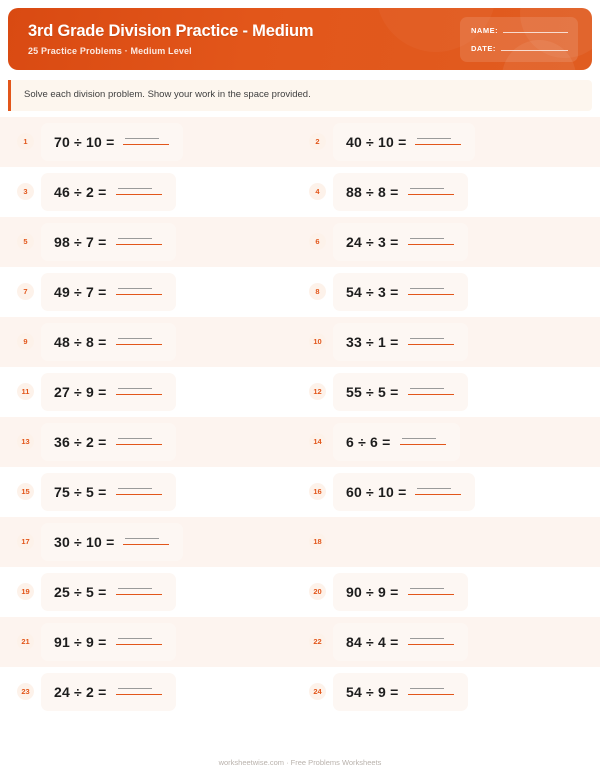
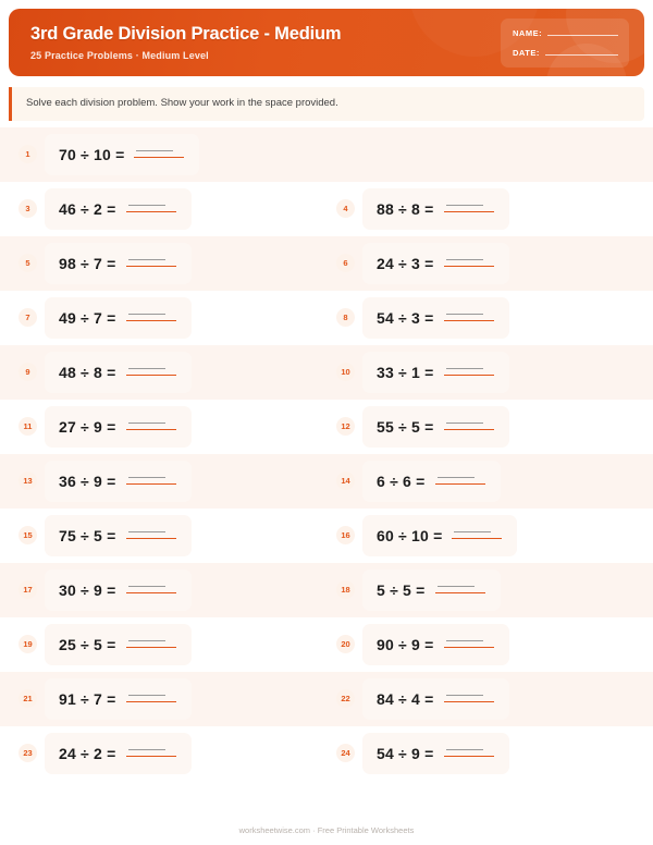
  3rd Grade Division Practice - Medium
  25 Practice Problems · Medium Level
  NAME:
  DATE:
  Solve each division problem. Show your work in the space provided.
  1
  70 ÷ 10 =
- 2
- 40 ÷ 10 =
  3
  46 ÷ 2 =
  4
  88 ÷ 8 =
  5
  98 ÷ 7 =
  6
  24 ÷ 3 =
  7
  49 ÷ 7 =
  8
  54 ÷ 3 =
  9
  48 ÷ 8 =
  10
  33 ÷ 1 =
  11
  27 ÷ 9 =
  12
  55 ÷ 5 =
  13
- 36 ÷ 2 =
+ 36 ÷ 9 =
  14
  6 ÷ 6 =
  15
  75 ÷ 5 =
  16
  60 ÷ 10 =
  17
- 30 ÷ 10 =
+ 30 ÷ 9 =
  18
+ 5 ÷ 5 =
  19
  25 ÷ 5 =
  20
  90 ÷ 9 =
  21
- 91 ÷ 9 =
+ 91 ÷ 7 =
  22
  84 ÷ 4 =
  23
  24 ÷ 2 =
  24
  54 ÷ 9 =
- worksheetwise.com · Free Problems Worksheets
+ worksheetwise.com · Free Printable Worksheets
